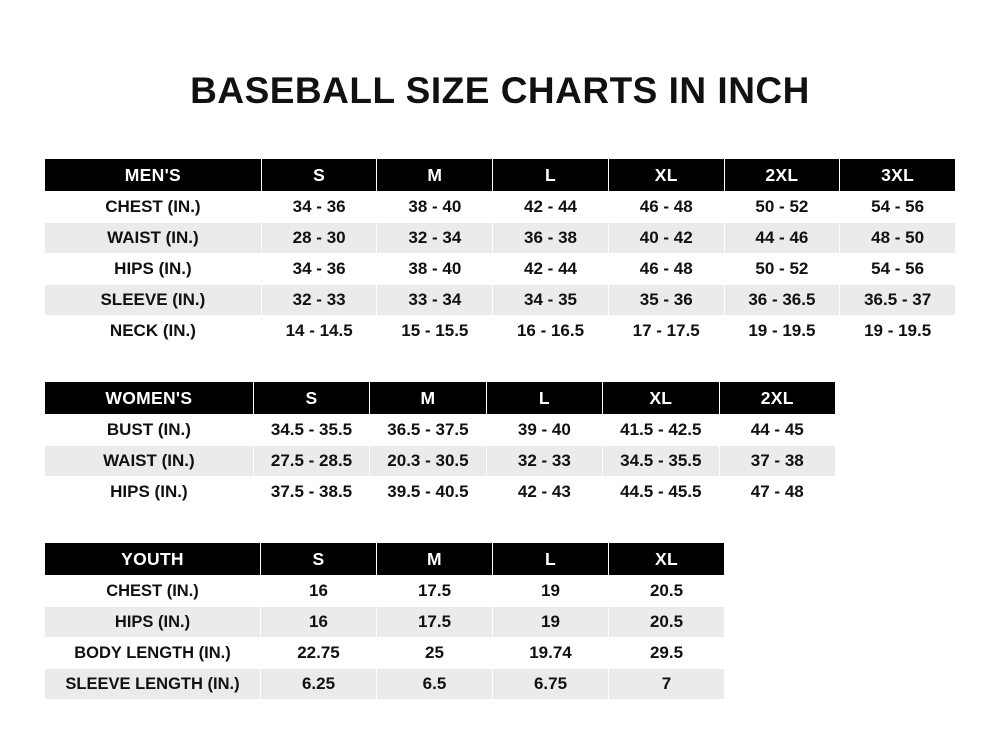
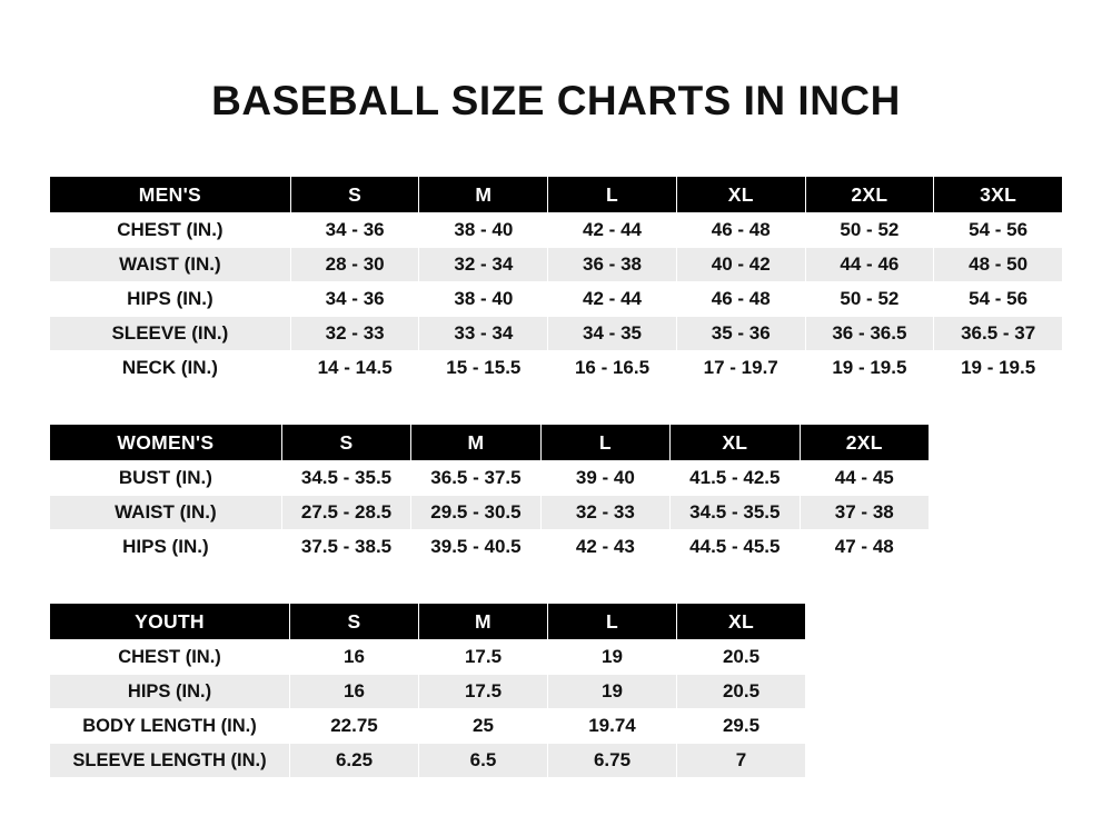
  BASEBALL SIZE CHARTS IN INCH
  MEN'S	S	M	L	XL	2XL	3XL
  CHEST (IN.)	34 - 36	38 - 40	42 - 44	46 - 48	50 - 52	54 - 56
  WAIST (IN.)	28 - 30	32 - 34	36 - 38	40 - 42	44 - 46	48 - 50
  HIPS (IN.)	34 - 36	38 - 40	42 - 44	46 - 48	50 - 52	54 - 56
  SLEEVE (IN.)	32 - 33	33 - 34	34 - 35	35 - 36	36 - 36.5	36.5 - 37
- NECK (IN.)	14 - 14.5	15 - 15.5	16 - 16.5	17 - 17.5	19 - 19.5	19 - 19.5
+ NECK (IN.)	14 - 14.5	15 - 15.5	16 - 16.5	17 - 19.7	19 - 19.5	19 - 19.5
  WOMEN'S	S	M	L	XL	2XL
  BUST (IN.)	34.5 - 35.5	36.5 - 37.5	39 - 40	41.5 - 42.5	44 - 45
- WAIST (IN.)	27.5 - 28.5	20.3 - 30.5	32 - 33	34.5 - 35.5	37 - 38
+ WAIST (IN.)	27.5 - 28.5	29.5 - 30.5	32 - 33	34.5 - 35.5	37 - 38
  HIPS (IN.)	37.5 - 38.5	39.5 - 40.5	42 - 43	44.5 - 45.5	47 - 48
  YOUTH	S	M	L	XL
  CHEST (IN.)	16	17.5	19	20.5
  HIPS (IN.)	16	17.5	19	20.5
  BODY LENGTH (IN.)	22.75	25	19.74	29.5
  SLEEVE LENGTH (IN.)	6.25	6.5	6.75	7
